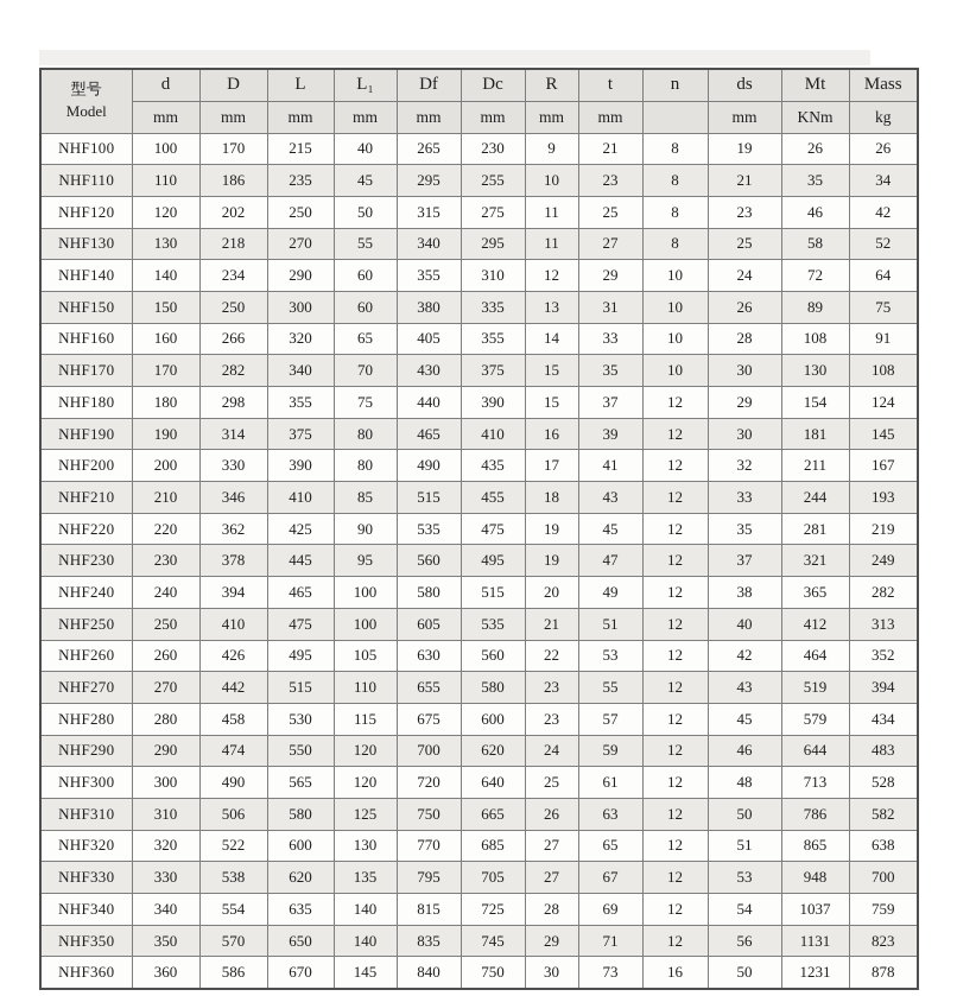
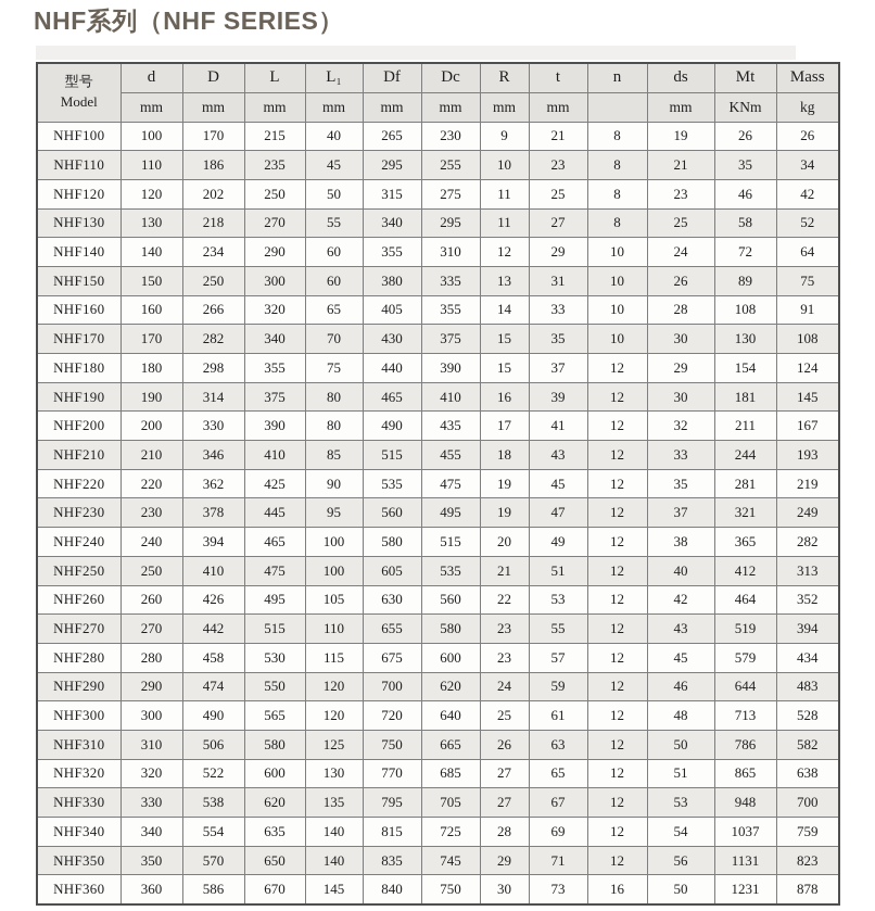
+ NHF系列（NHF SERIES）
  型号 Model	d	D	L	L₁	Df	Dc	R	t	n	ds	Mt	Mass
  mm	mm	mm	mm	mm	mm	mm	mm		mm	KNm	kg
  NHF100	100	170	215	40	265	230	9	21	8	19	26	26
  NHF110	110	186	235	45	295	255	10	23	8	21	35	34
  NHF120	120	202	250	50	315	275	11	25	8	23	46	42
  NHF130	130	218	270	55	340	295	11	27	8	25	58	52
  NHF140	140	234	290	60	355	310	12	29	10	24	72	64
  NHF150	150	250	300	60	380	335	13	31	10	26	89	75
  NHF160	160	266	320	65	405	355	14	33	10	28	108	91
  NHF170	170	282	340	70	430	375	15	35	10	30	130	108
  NHF180	180	298	355	75	440	390	15	37	12	29	154	124
  NHF190	190	314	375	80	465	410	16	39	12	30	181	145
  NHF200	200	330	390	80	490	435	17	41	12	32	211	167
  NHF210	210	346	410	85	515	455	18	43	12	33	244	193
  NHF220	220	362	425	90	535	475	19	45	12	35	281	219
  NHF230	230	378	445	95	560	495	19	47	12	37	321	249
  NHF240	240	394	465	100	580	515	20	49	12	38	365	282
  NHF250	250	410	475	100	605	535	21	51	12	40	412	313
  NHF260	260	426	495	105	630	560	22	53	12	42	464	352
  NHF270	270	442	515	110	655	580	23	55	12	43	519	394
  NHF280	280	458	530	115	675	600	23	57	12	45	579	434
  NHF290	290	474	550	120	700	620	24	59	12	46	644	483
  NHF300	300	490	565	120	720	640	25	61	12	48	713	528
  NHF310	310	506	580	125	750	665	26	63	12	50	786	582
  NHF320	320	522	600	130	770	685	27	65	12	51	865	638
  NHF330	330	538	620	135	795	705	27	67	12	53	948	700
  NHF340	340	554	635	140	815	725	28	69	12	54	1037	759
  NHF350	350	570	650	140	835	745	29	71	12	56	1131	823
  NHF360	360	586	670	145	840	750	30	73	16	50	1231	878
